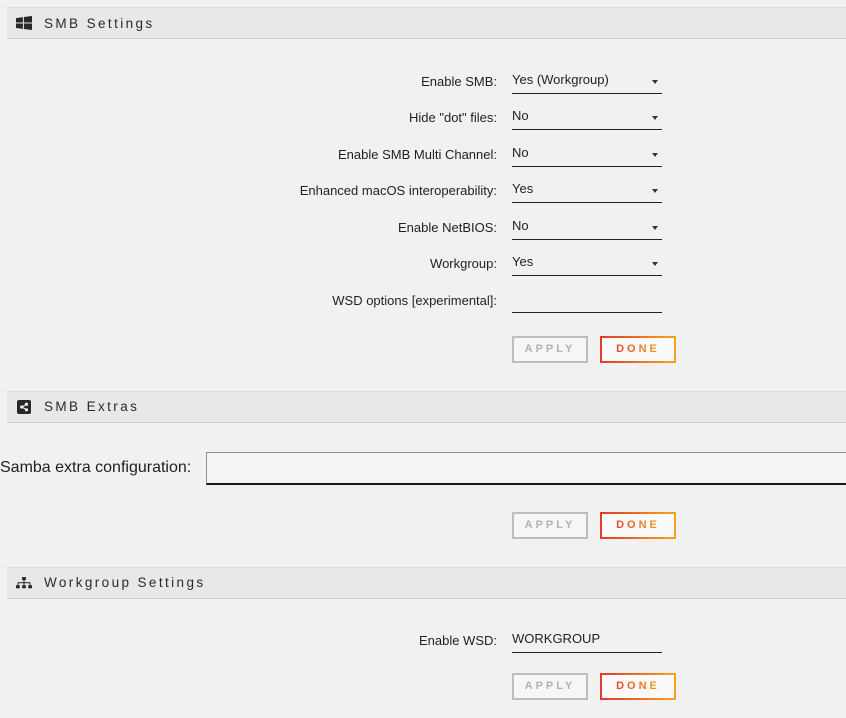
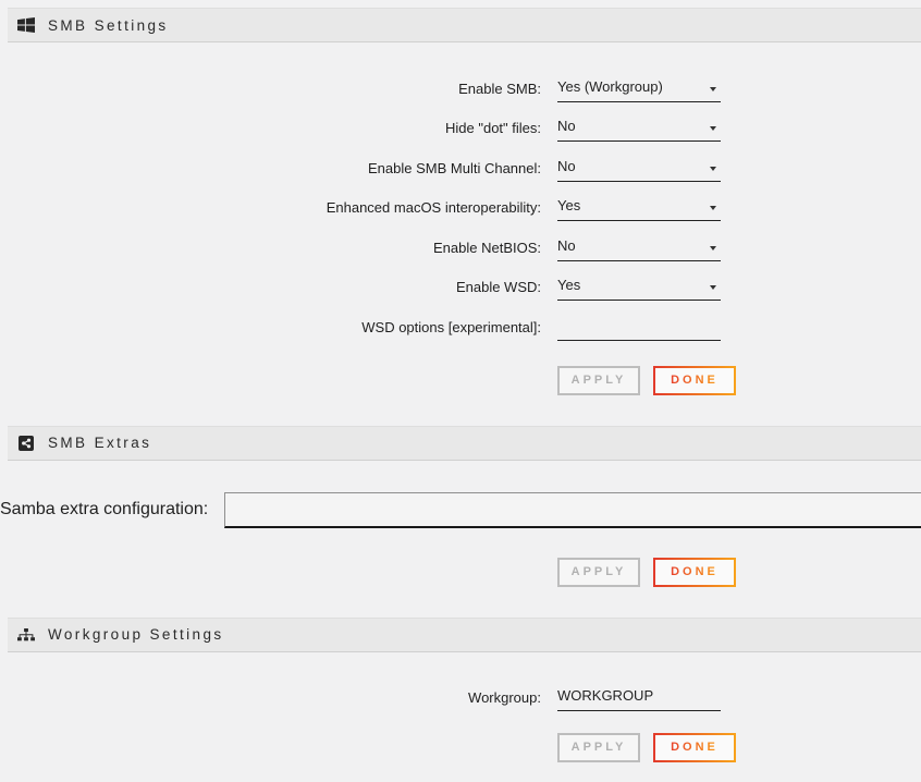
  SMB Settings
  Enable SMB:
  Yes (Workgroup)
  Hide "dot" files:
  No
  Enable SMB Multi Channel:
  No
  Enhanced macOS interoperability:
  Yes
  Enable NetBIOS:
  No
- Workgroup:
+ Enable WSD:
  Yes
  WSD options [experimental]:
  APPLY
  DONE
  SMB Extras
  Samba extra configuration:
  APPLY
  DONE
  Workgroup Settings
- Enable WSD:
+ Workgroup:
  WORKGROUP
  APPLY
  DONE
